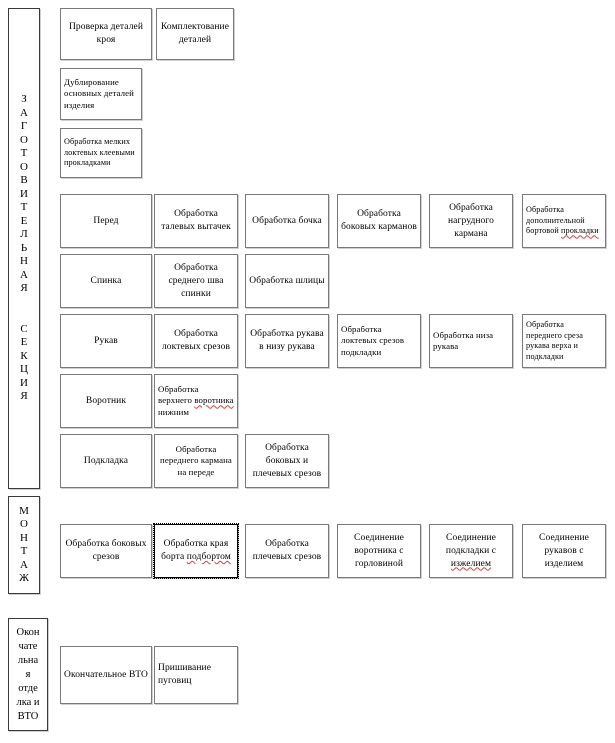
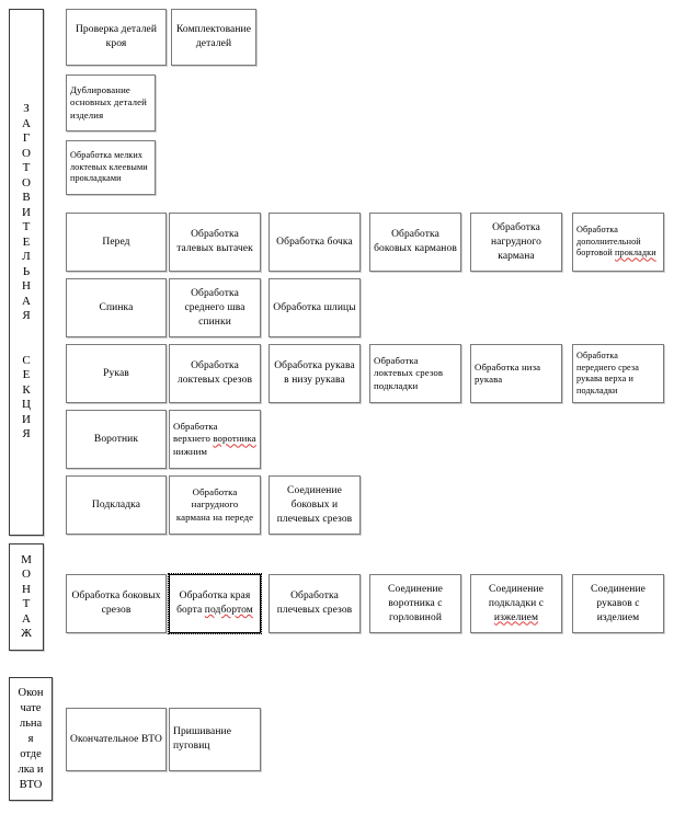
  З
  А
  Г
  О
  Т
  О
  В
  И
  Т
  Е
  Л
  Ь
  Н
  А
  Я
  С
  Е
  К
  Ц
  И
  Я
  Проверка деталей кроя
  Комплектование деталей
  Дублирование основных деталей изделия
  Обработка мелких локтевых клеевыми прокладками
  Перед
  Обработка талевых вытачек
  Обработка бочка
  Обработка боковых карманов
  Обработка нагрудного кармана
  Обработка дополнительной бортовой прокладки
  Спинка
  Обработка среднего шва спинки
  Обработка шлицы
  Рукав
  Обработка локтевых срезов
  Обработка рукава в низу рукава
  Обработка локтевых срезов подкладки
  Обработка низа рукава
  Обработка переднего среза рукава верха и подкладки
  Воротник
  Обработка верхнего воротника нижним
  Подкладка
- Обработка переднего кармана на переде
+ Обработка нагрудного кармана на переде
- Обработка боковых и плечевых срезов
+ Соединение боковых и плечевых срезов
  М
  О
  Н
  Т
  А
  Ж
  Обработка боковых срезов
  Обработка края борта подбортом
  Обработка плечевых срезов
  Соединение воротника с горловиной
  Соединение подкладки с изжелием
  Соединение рукавов с изделием
  Окон
  чате
  льна
  я
  отде
  лка и
  ВТО
  Окончательное ВТО
  Пришивание пуговиц
